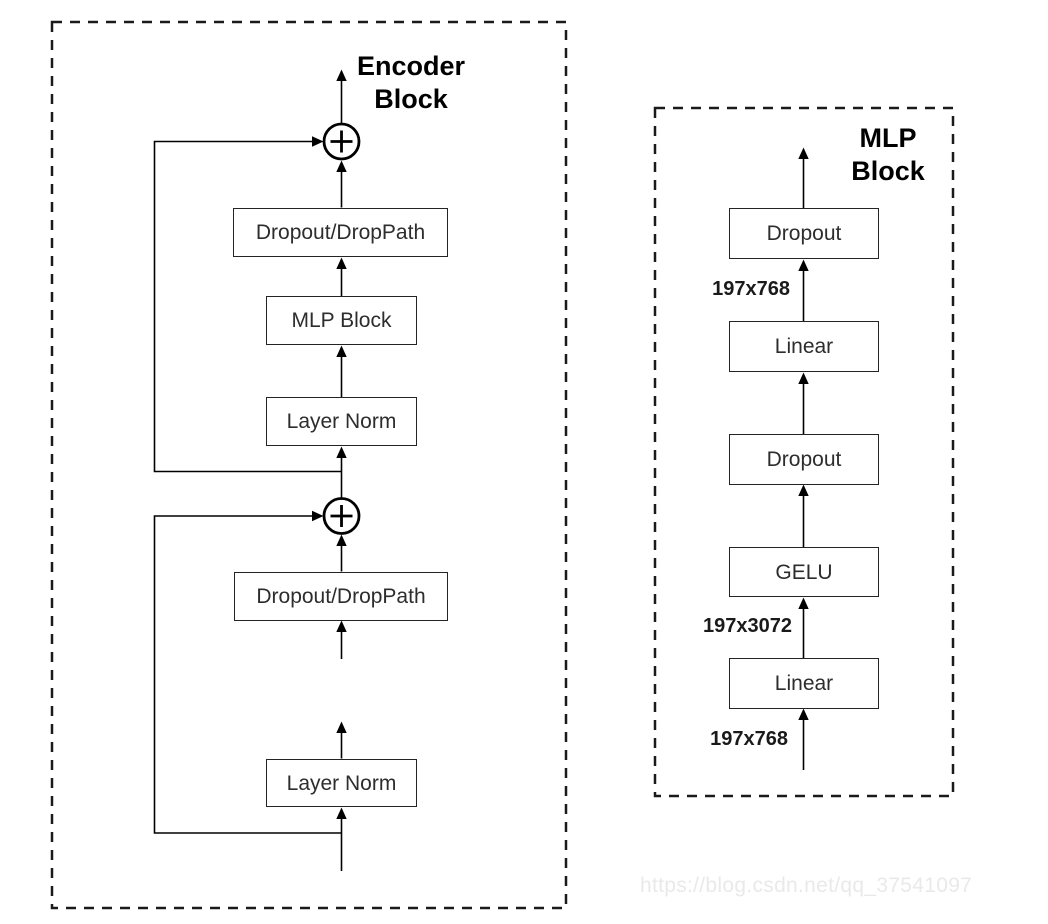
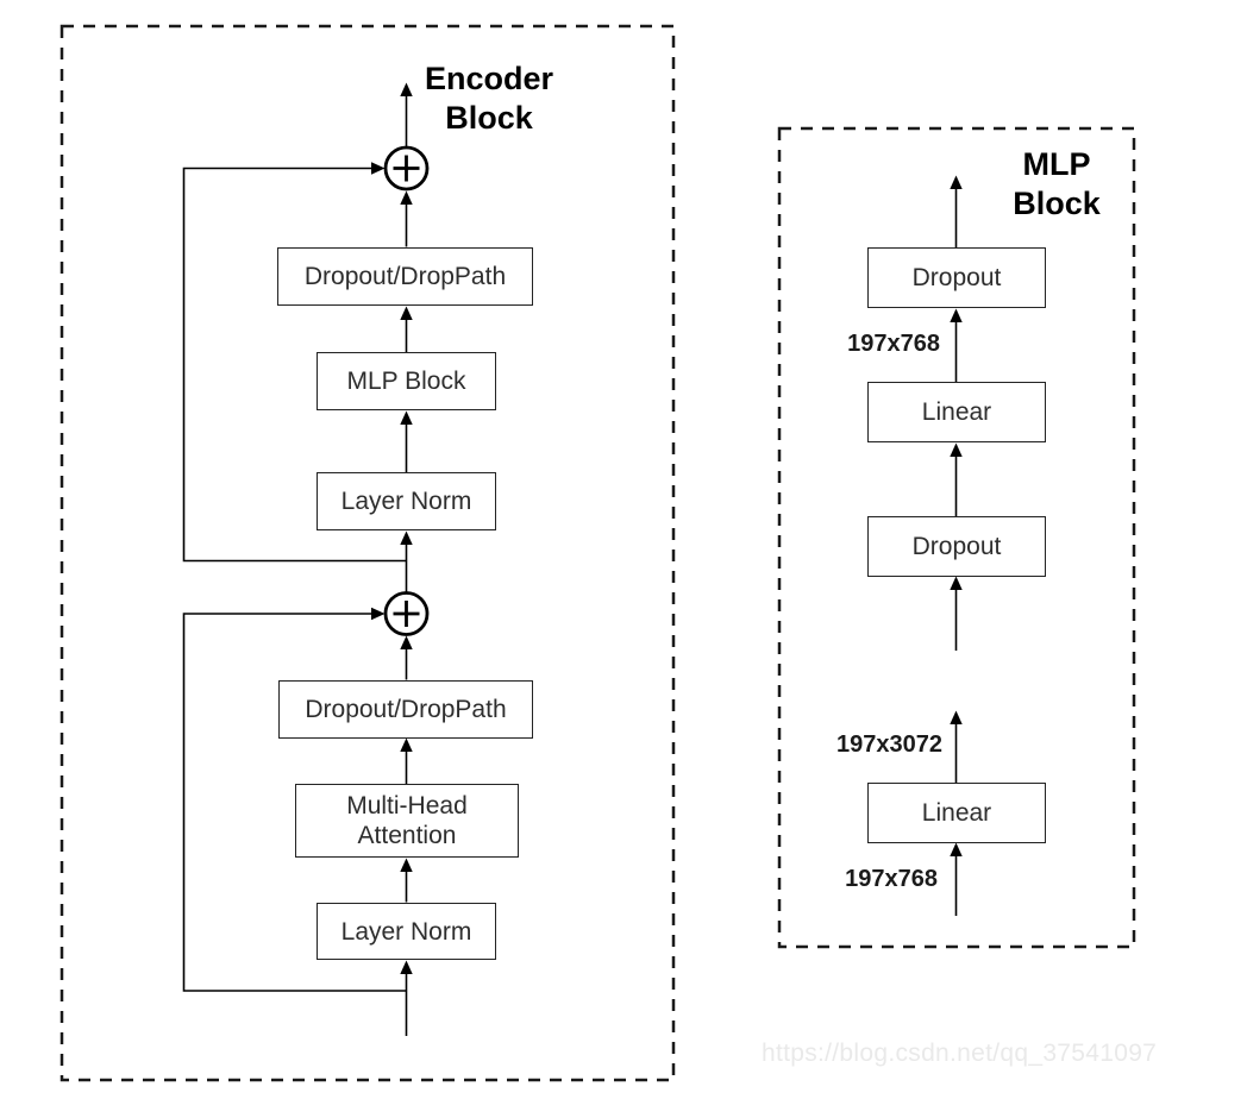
  Encoder Block
  MLP Block
  Dropout/DropPath
  MLP Block
  Layer Norm
  Dropout/DropPath
+ Multi-Head Attention
  Layer Norm
  Dropout
  Linear
  Dropout
- GELU
  Linear
  197x768
  197x3072
  197x768
